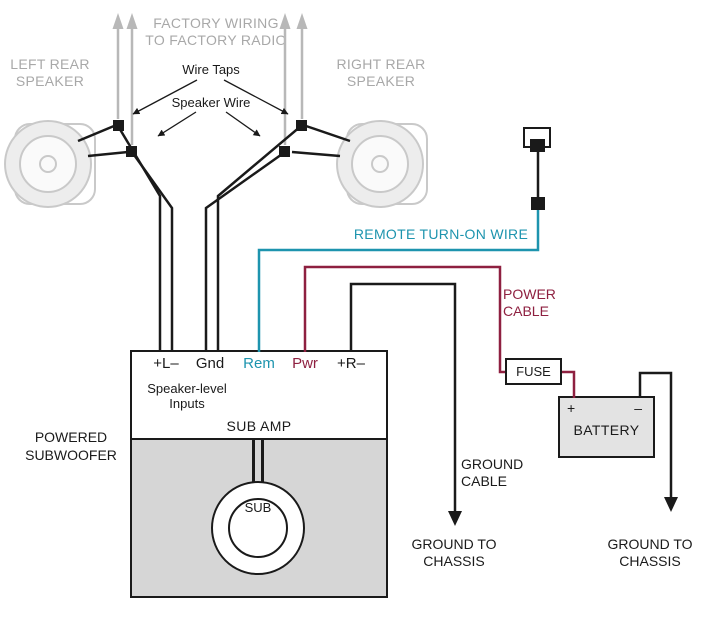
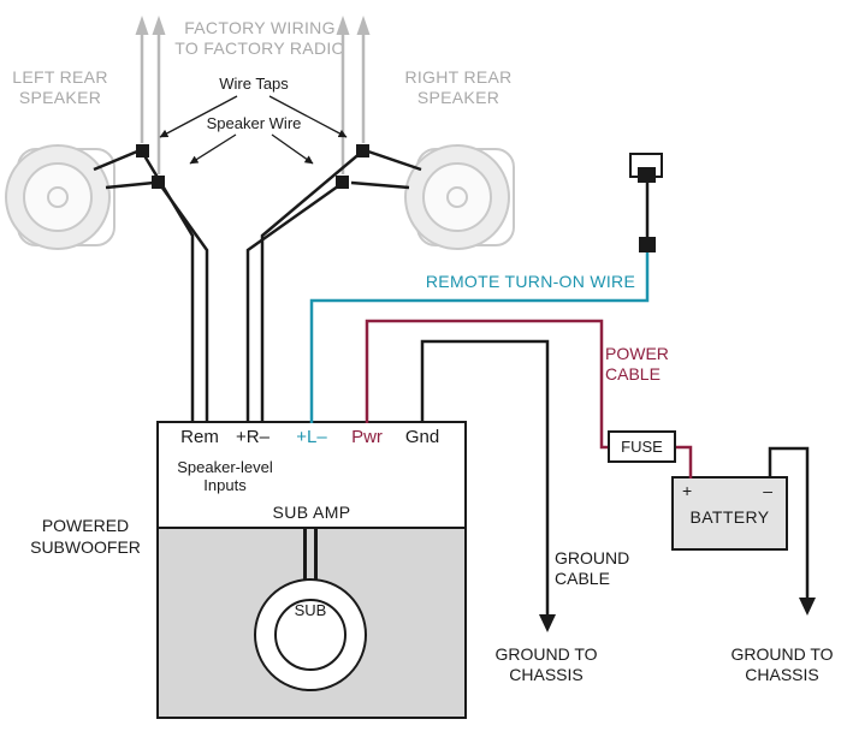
  LEFT REAR
  SPEAKER
  RIGHT REAR
  SPEAKER
  FACTORY WIRING
  TO FACTORY RADIO
  Wire Taps
  Speaker Wire
  REMOTE TURN-ON WIRE
  POWER
  CABLE
- +L–
+ Rem
- Gnd
+ +R–
- Rem
+ +L–
  Pwr
- +R–
+ Gnd
  Speaker-level
  Inputs
  SUB AMP
  POWERED
  SUBWOOFER
  SUB
  FUSE
  +
  –
  BATTERY
  GROUND
  CABLE
  GROUND TO
  CHASSIS
  GROUND TO
  CHASSIS
